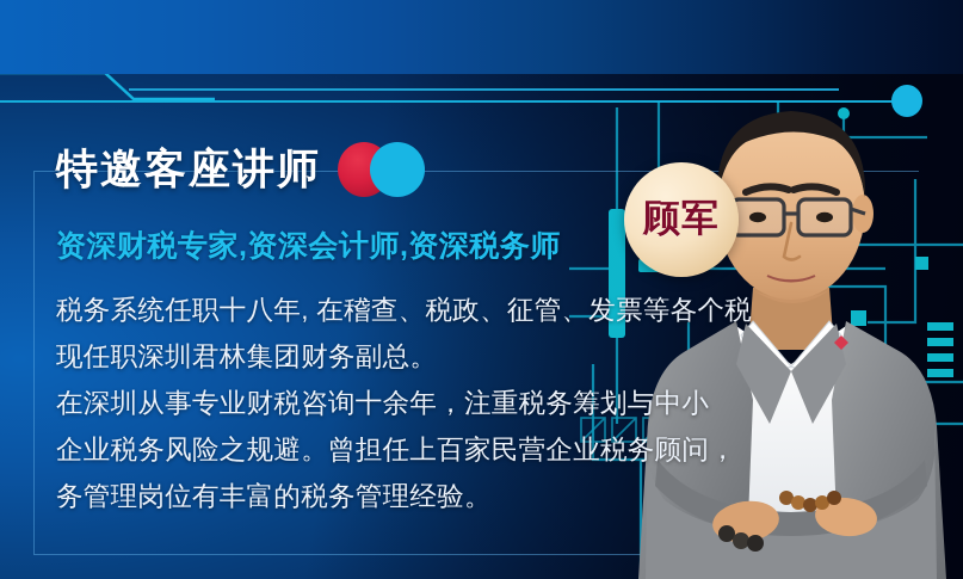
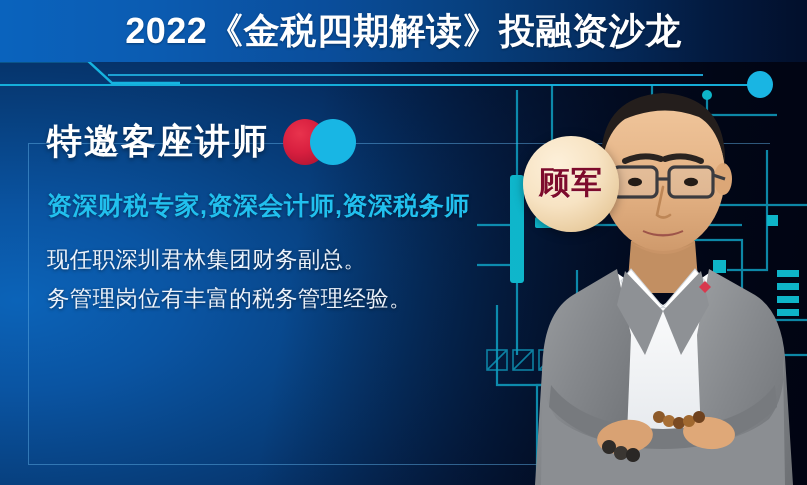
+ 2022《金税四期解读》投融资沙龙
  顾军
  特邀客座讲师
  资深财税专家,资深会计师,资深税务师
- 税务系统任职十八年, 在稽查、税政、征管、发票等各个税
  现任职深圳君林集团财务副总。
- 在深圳从事专业财税咨询十余年，注重税务筹划与中小
- 企业税务风险之规避。曾担任上百家民营企业税务顾问，
  务管理岗位有丰富的税务管理经验。
